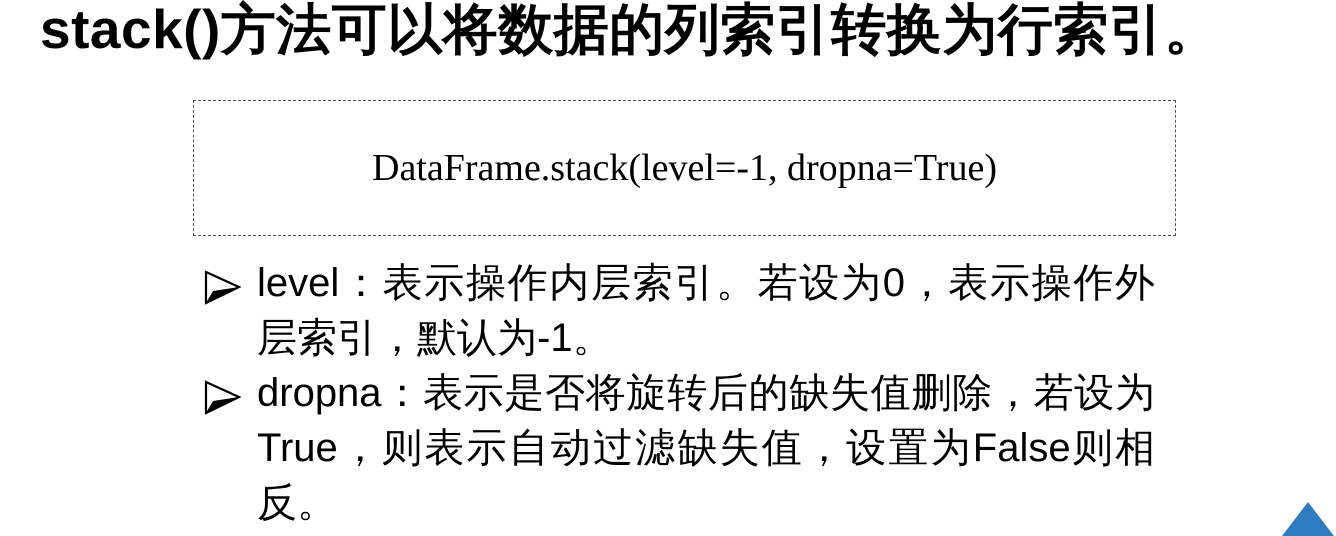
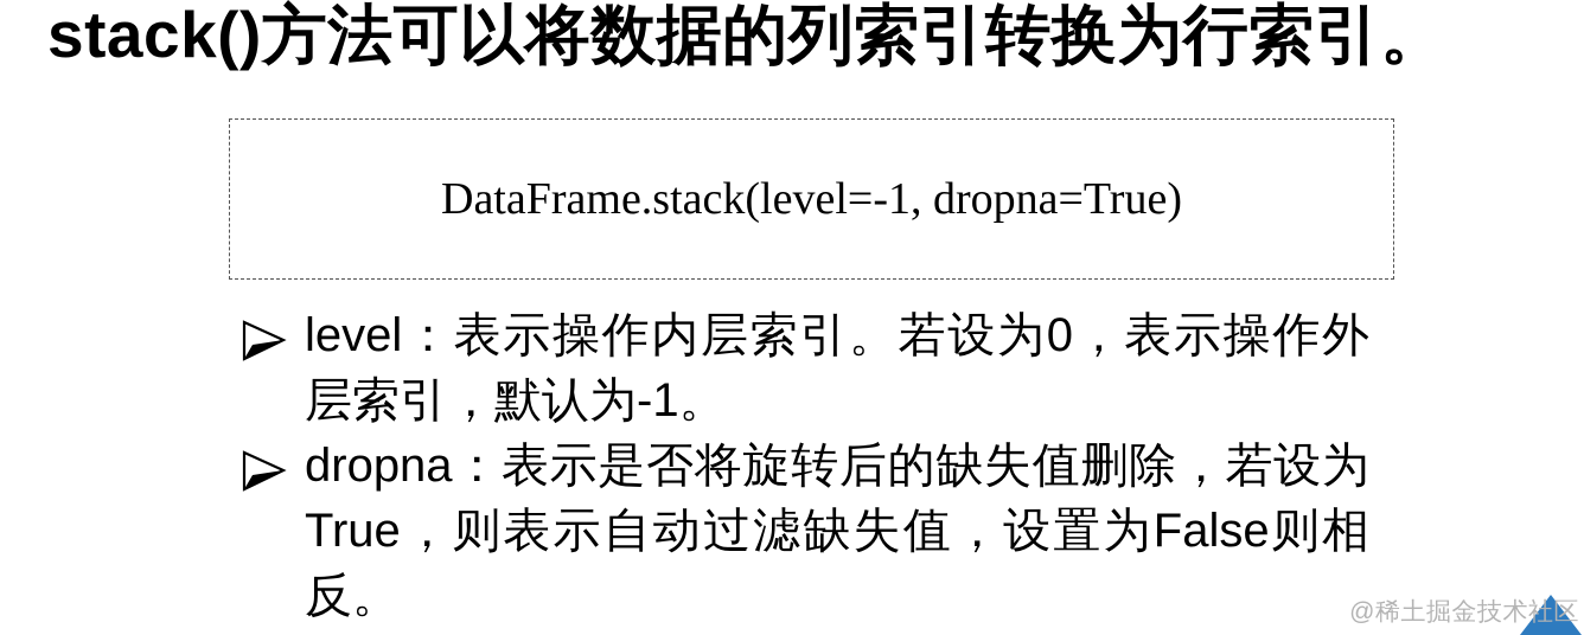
  stack()方法可以将数据的列索引转换为行索引。
  DataFrame.stack(level=-1, dropna=True)
  level：表示操作内层索引。若设为0，表示操作外层索引，默认为-1。
  dropna：表示是否将旋转后的缺失值删除，若设为True，则表示自动过滤缺失值，设置为False则相反。
+ @稀土掘金技术社区
